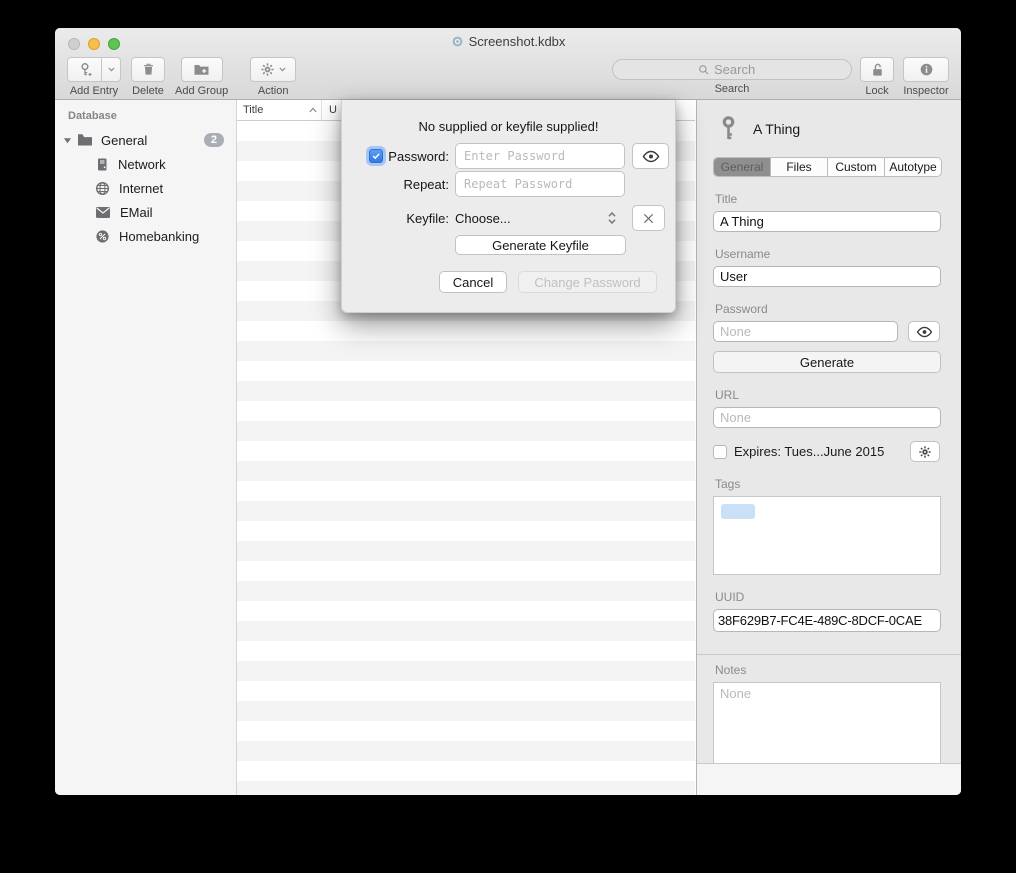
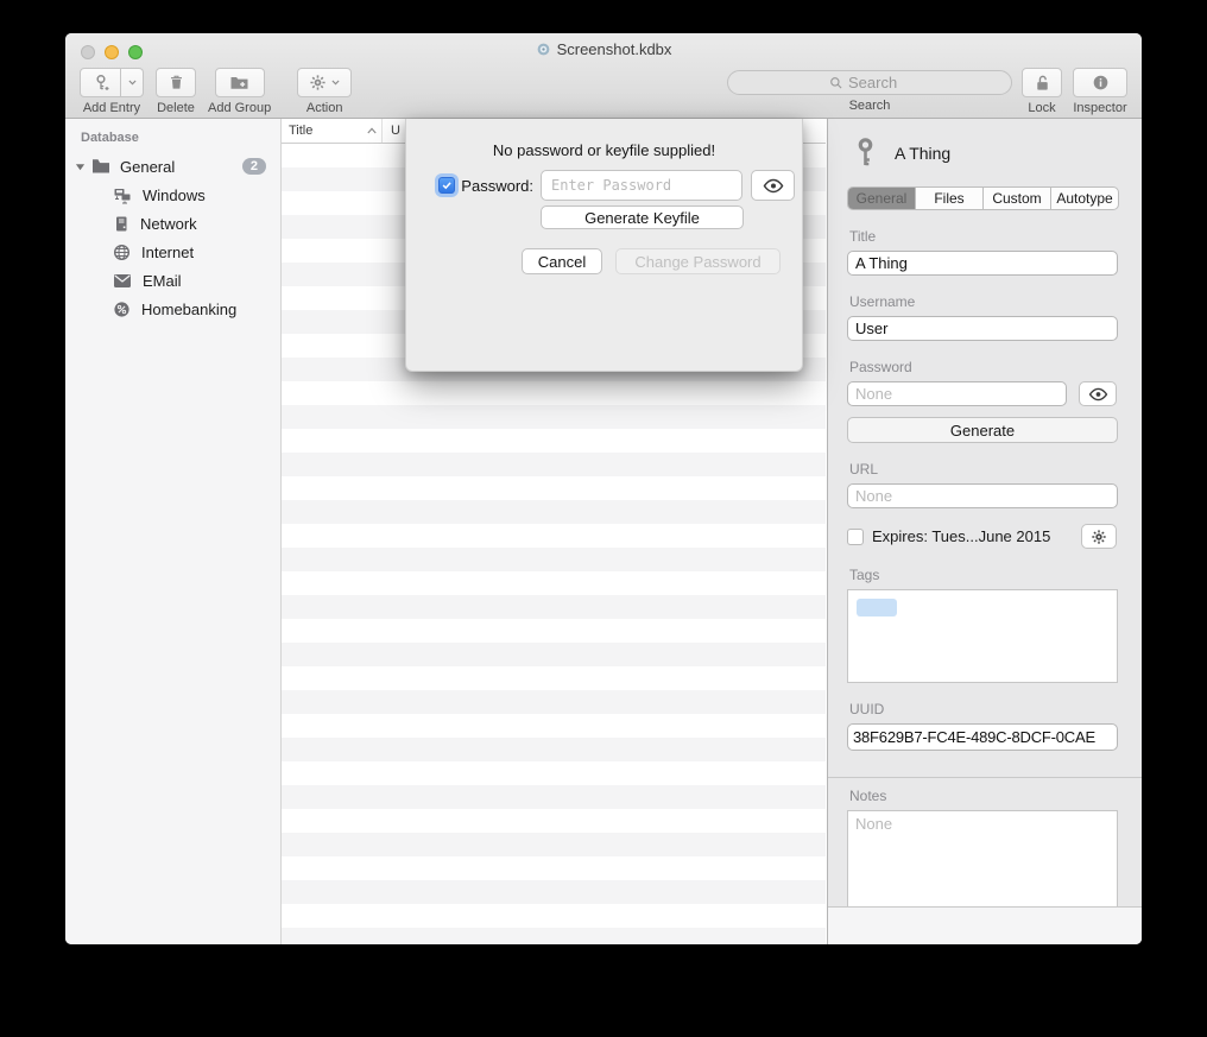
  Screenshot.kdbx
  Add Entry
  Delete
  Add Group
  Action
  Search
  Search
  Lock
  Inspector
  Database
  General
  2
+ Windows
  Network
  Internet
  EMail
  Homebanking
  Title
  U
- No supplied or keyfile supplied!
+ No password or keyfile supplied!
  Password:
  Enter Password
- Repeat:
- Repeat Password
- Keyfile:
- Choose...
  Generate Keyfile
  Cancel
  Change Password
  A Thing
  General
  Files
  Custom
  Autotype
  Title
  A Thing
  Username
  User
  Password
  None
  Generate
  URL
  None
  Expires: Tues...June 2015
  Tags
  UUID
  38F629B7-FC4E-489C-8DCF-0CAE
  Notes
  None
